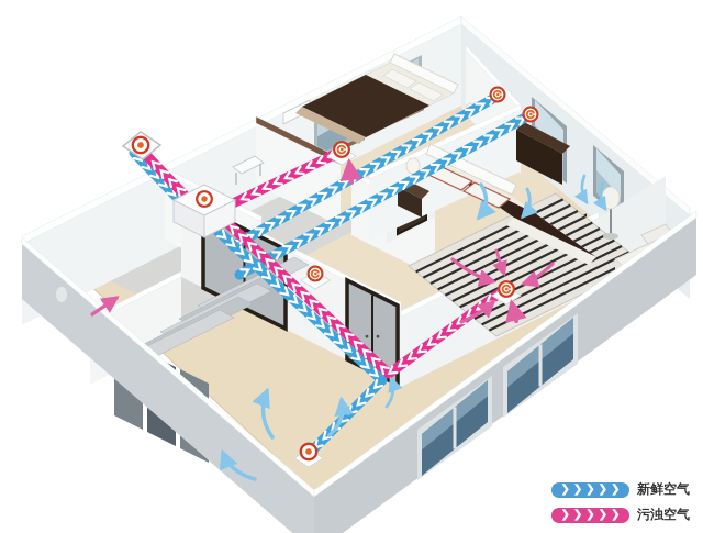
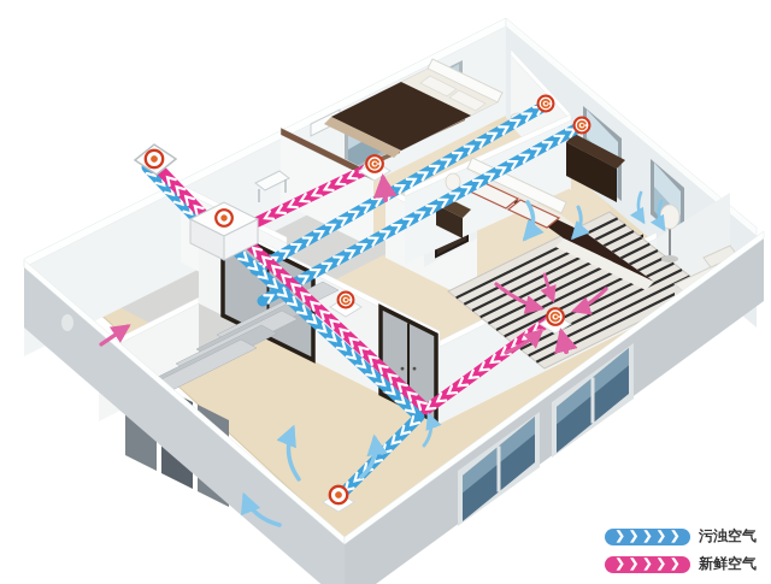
  ❯❯❯❯❯
- 新鲜空气
+ 污浊空气
  ❯❯❯❯❯
- 污浊空气
+ 新鲜空气
